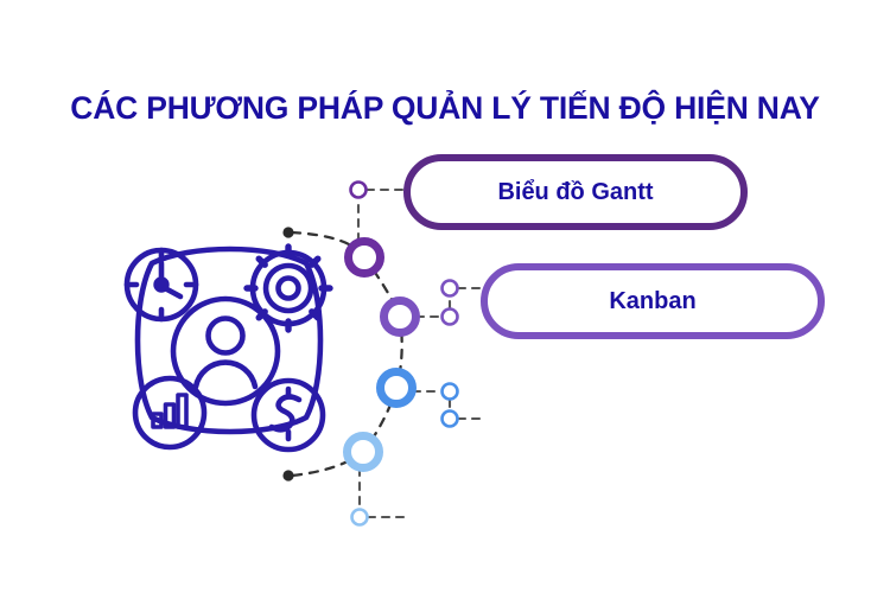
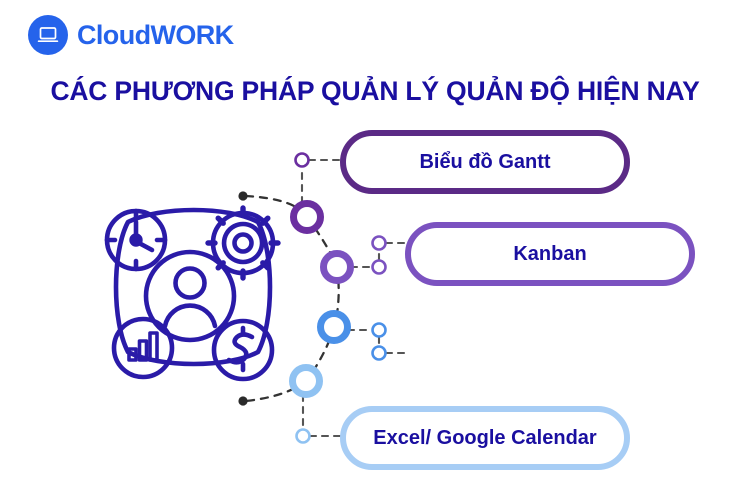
+ CloudWORK
- CÁC PHƯƠNG PHÁP QUẢN LÝ TIẾN ĐỘ HIỆN NAY
+ CÁC PHƯƠNG PHÁP QUẢN LÝ QUẢN ĐỘ HIỆN NAY
  Biểu đồ Gantt
  Kanban
+ Excel/ Google Calendar
